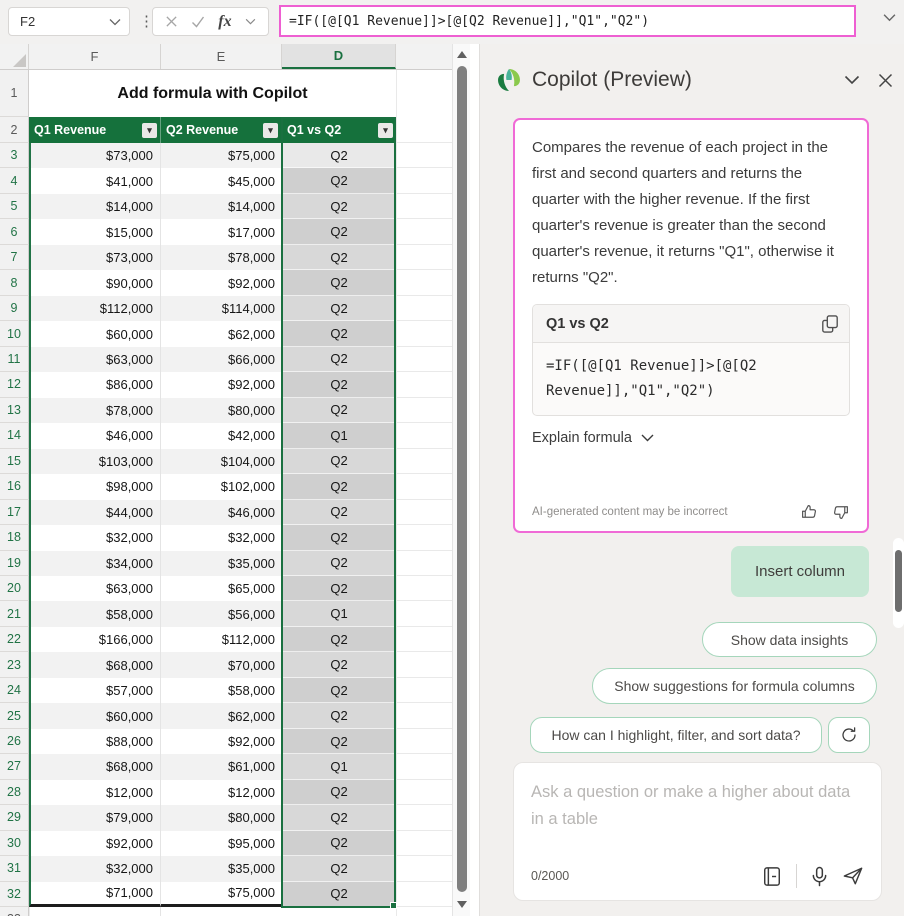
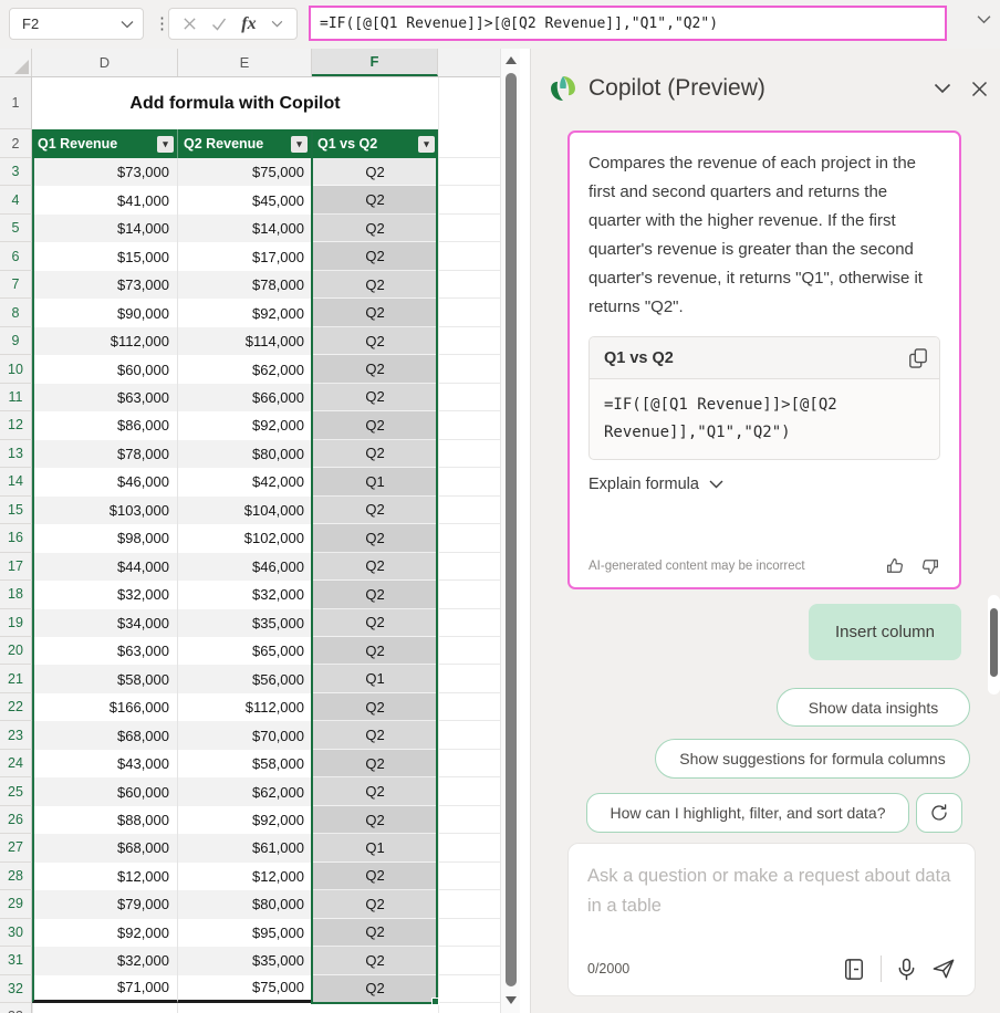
  F2
  ⋮
  fx
  =IF([@[Q1 Revenue]]>[@[Q2 Revenue]],"Q1","Q2")
- F
+ D
  E
- D
+ F
  1
  Add formula with Copilot
  2
  Q1 Revenue
  ▾
  Q2 Revenue
  ▾
  Q1 vs Q2
  ▾
  3
  $73,000
  $75,000
  Q2
  4
  $41,000
  $45,000
  Q2
  5
  $14,000
  $14,000
  Q2
  6
  $15,000
  $17,000
  Q2
  7
  $73,000
  $78,000
  Q2
  8
  $90,000
  $92,000
  Q2
  9
  $112,000
  $114,000
  Q2
  10
  $60,000
  $62,000
  Q2
  11
  $63,000
  $66,000
  Q2
  12
  $86,000
  $92,000
  Q2
  13
  $78,000
  $80,000
  Q2
  14
  $46,000
  $42,000
  Q1
  15
  $103,000
  $104,000
  Q2
  16
  $98,000
  $102,000
  Q2
  17
  $44,000
  $46,000
  Q2
  18
  $32,000
  $32,000
  Q2
  19
  $34,000
  $35,000
  Q2
  20
  $63,000
  $65,000
  Q2
  21
  $58,000
  $56,000
  Q1
  22
  $166,000
  $112,000
  Q2
  23
  $68,000
  $70,000
  Q2
  24
- $57,000
+ $43,000
  $58,000
  Q2
  25
  $60,000
  $62,000
  Q2
  26
  $88,000
  $92,000
  Q2
  27
  $68,000
  $61,000
  Q1
  28
  $12,000
  $12,000
  Q2
  29
  $79,000
  $80,000
  Q2
  30
  $92,000
  $95,000
  Q2
  31
  $32,000
  $35,000
  Q2
  32
  $71,000
  $75,000
  Q2
  Copilot (Preview)
  Compares the revenue of each project in the first and second quarters and returns the quarter with the higher revenue. If the first quarter's revenue is greater than the second quarter's revenue, it returns "Q1", otherwise it returns "Q2".
  Q1 vs Q2
  =IF([@[Q1 Revenue]]>[@[Q2 Revenue]],"Q1","Q2")
  Explain formula
  AI-generated content may be incorrect
  Insert column
  Show data insights
  Show suggestions for formula columns
  How can I highlight, filter, and sort data?
- Ask a question or make a higher about data in a table
+ Ask a question or make a request about data in a table
  0/2000
